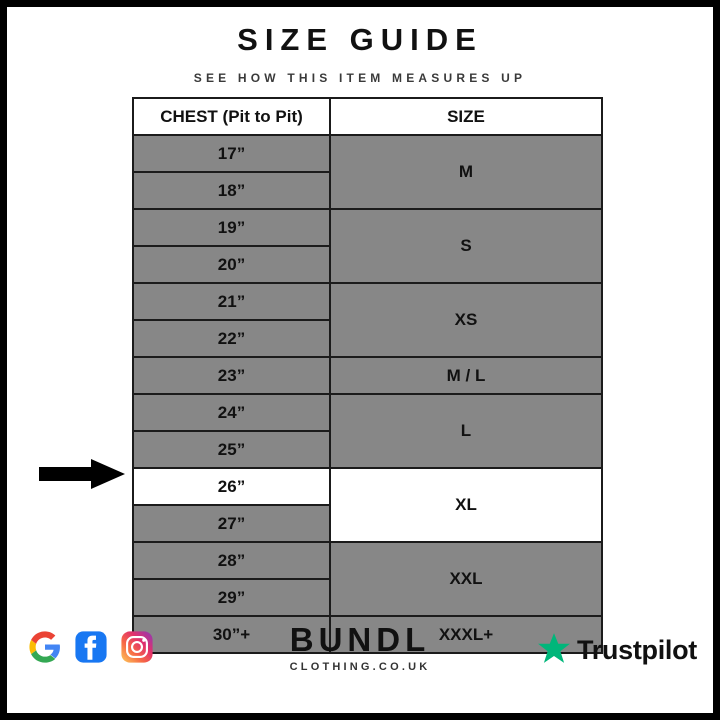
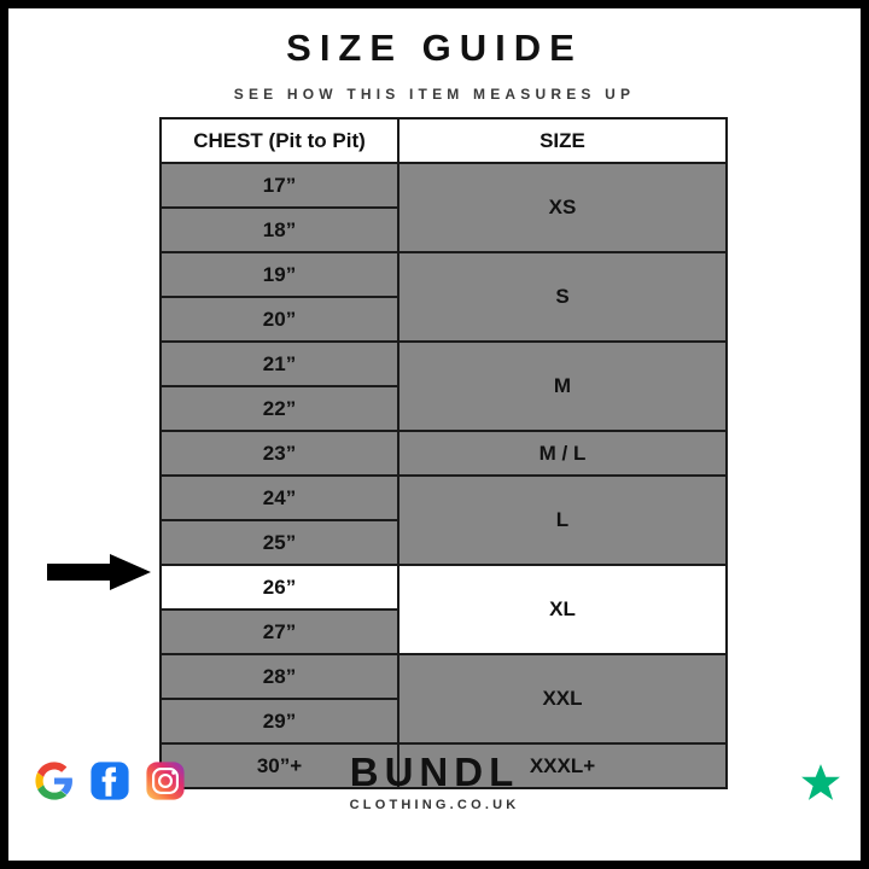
  SIZE GUIDE
  SEE HOW THIS ITEM MEASURES UP
  CHEST (Pit to Pit)	SIZE
- 17”	M
+ 17”	XS
  18”
  19”	S
  20”
- 21”	XS
+ 21”	M
  22”
  23”	M / L
  24”	L
  25”
  26”	XL
  27”
  28”	XXL
  29”
  30”+	XXXL+
  BUNDL
  CLOTHING.CO.UK
- Trustpilot
